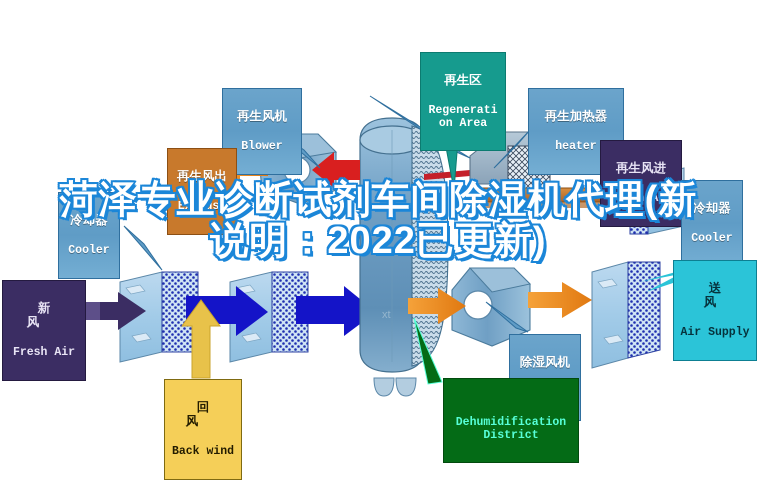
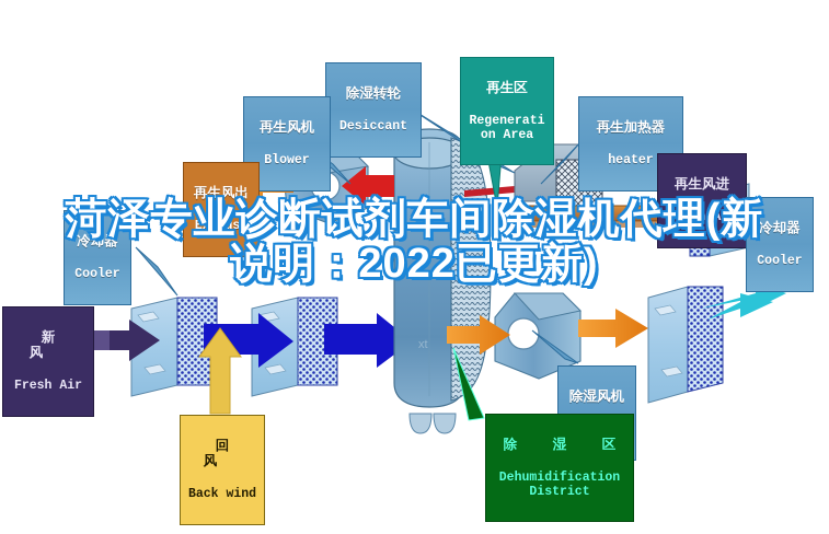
  xt
+ 除湿转轮
+ Desiccant
  再生风机
  Blower
  再生区
  Regenerati
  on Area
  再生加热器
  heater
  再生风出
  Exhaust
  再生风进
  Fresh Air
  冷却器
  Cooler
  冷却器
  Cooler
  新 风
  Fresh Air
  回 风
  Back wind
- 送 风
- Air Supply
  除湿风机
+ 除 湿 区
  Dehumidification
  District
  菏泽专业诊断试剂车间除湿机代理(新说明：2022已更新)
